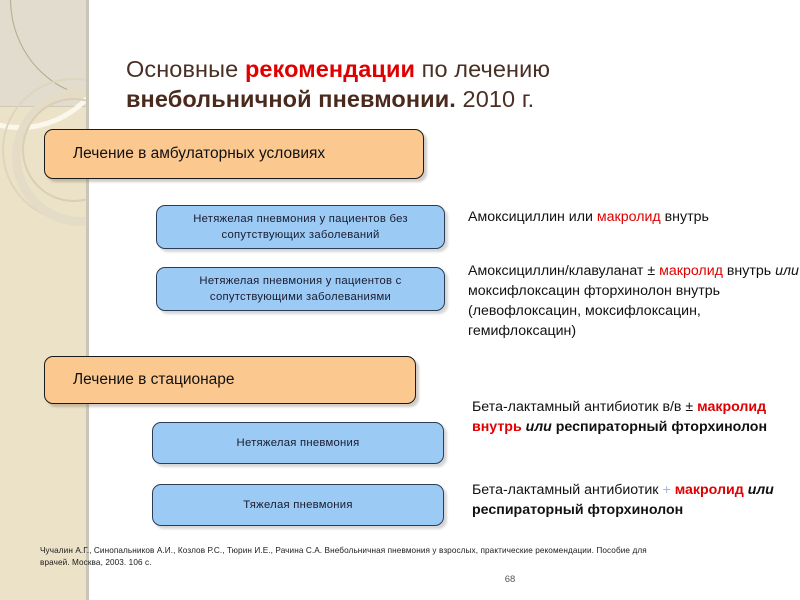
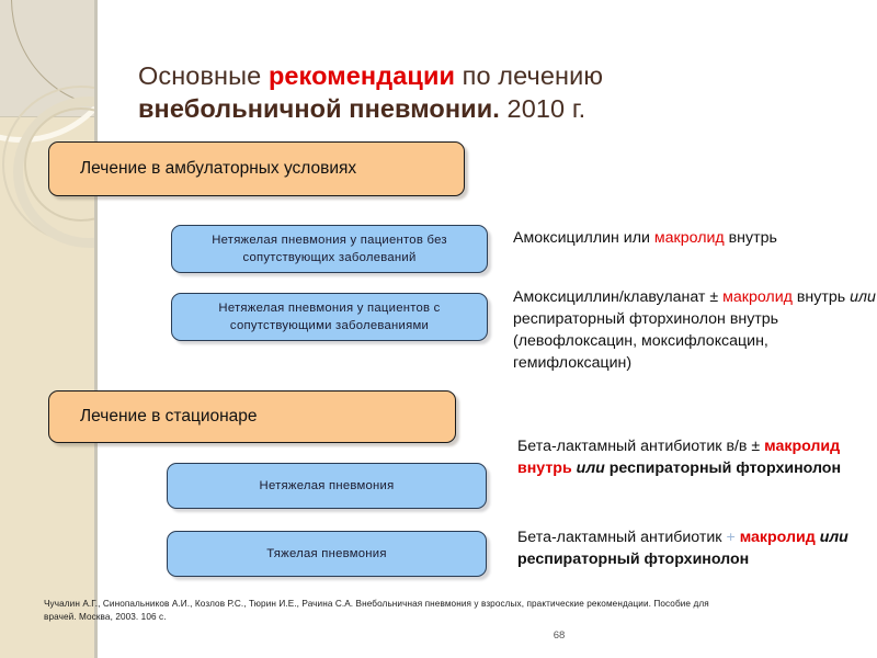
  Основные рекомендации по лечению
  внебольничной пневмонии. 2010 г.
  Лечение в амбулаторных условиях
  Нетяжелая пневмония у пациентов без сопутствующих заболеваний
  Амоксициллин или макролид внутрь
  Нетяжелая пневмония у пациентов с сопутствующими заболеваниями
- Амоксициллин/клавуланат ± макролид внутрь или моксифлоксацин фторхинолон внутрь (левофлоксацин, моксифлоксацин, гемифлоксацин)
+ Амоксициллин/клавуланат ± макролид внутрь или респираторный фторхинолон внутрь (левофлоксацин, моксифлоксацин, гемифлоксацин)
  Лечение в стационаре
  Бета-лактамный антибиотик в/в ± макролид внутрь или респираторный фторхинолон
  Нетяжелая пневмония
  Бета-лактамный антибиотик + макролид или респираторный фторхинолон
  Тяжелая пневмония
  Чучалин А.Г., Синопальников А.И., Козлов Р.С., Тюрин И.Е., Рачина С.А. Внебольничная пневмония у взрослых, практические рекомендации. Пособие для врачей. Москва, 2003. 106 с.
  68
